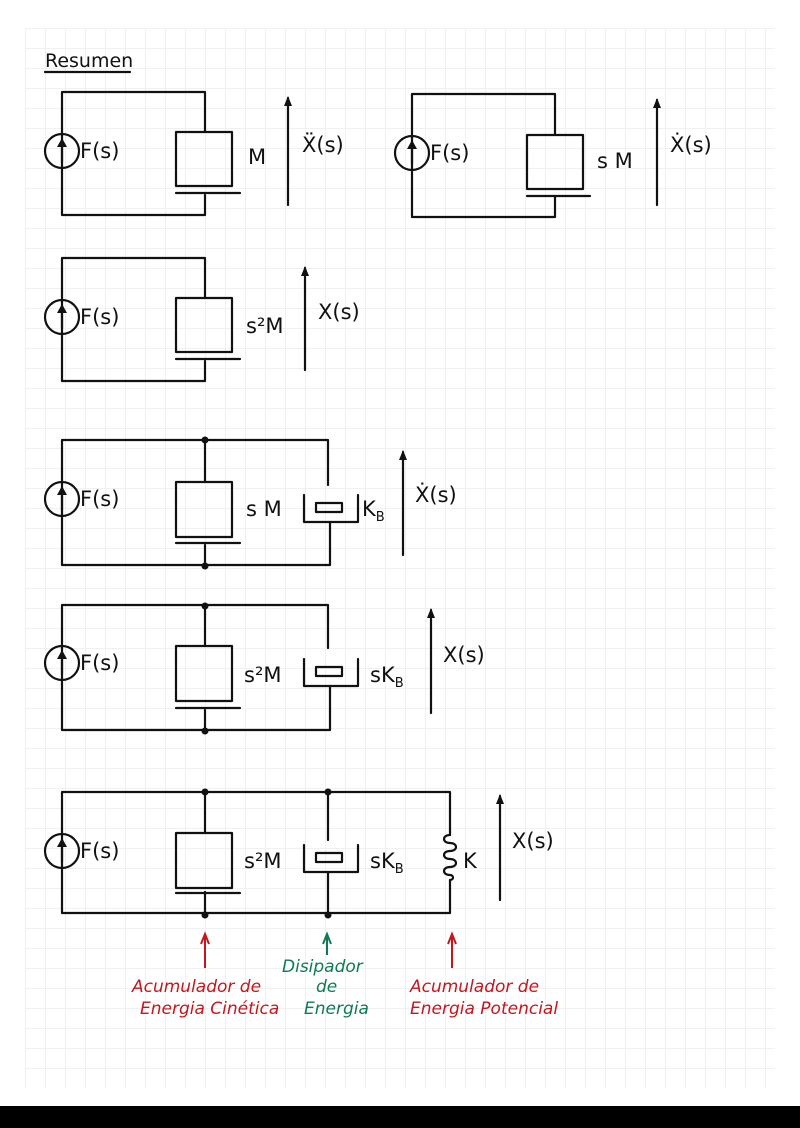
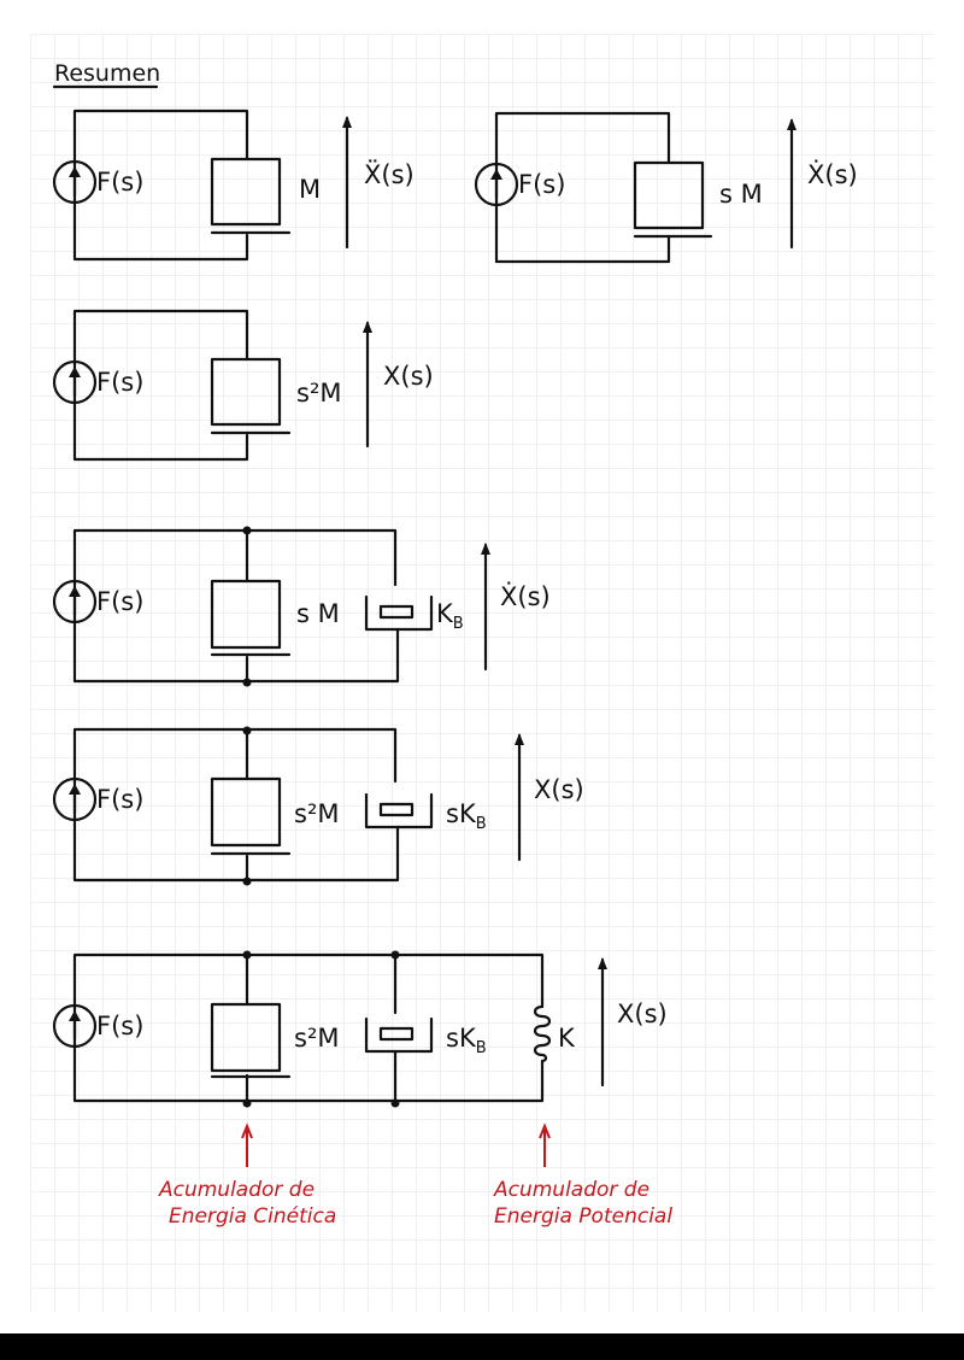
  Resumen
  F(s)
  M
  Ẍ(s)
  F(s)
  s M
  Ẋ(s)
  F(s)
  s²M
  X(s)
  F(s)
  s M
  KB
  Ẋ(s)
  F(s)
  s²M
  sKB
  X(s)
  F(s)
  s²M
  sKB
  K
  X(s)
  Acumulador de
  Energia Cinética
- Disipador
- de
- Energia
  Acumulador de
  Energia Potencial
